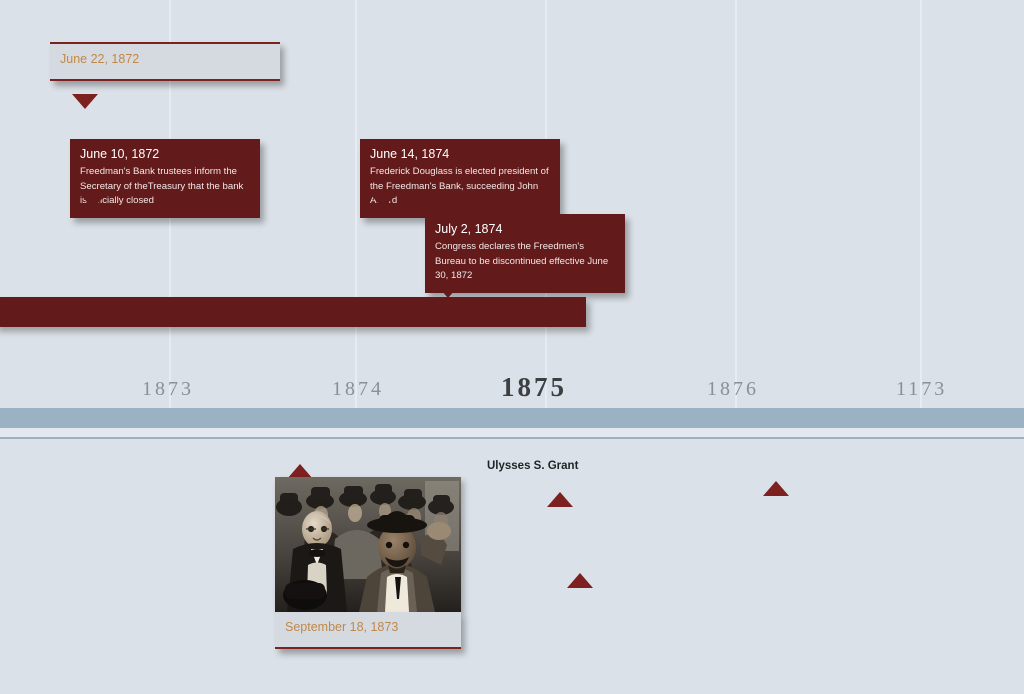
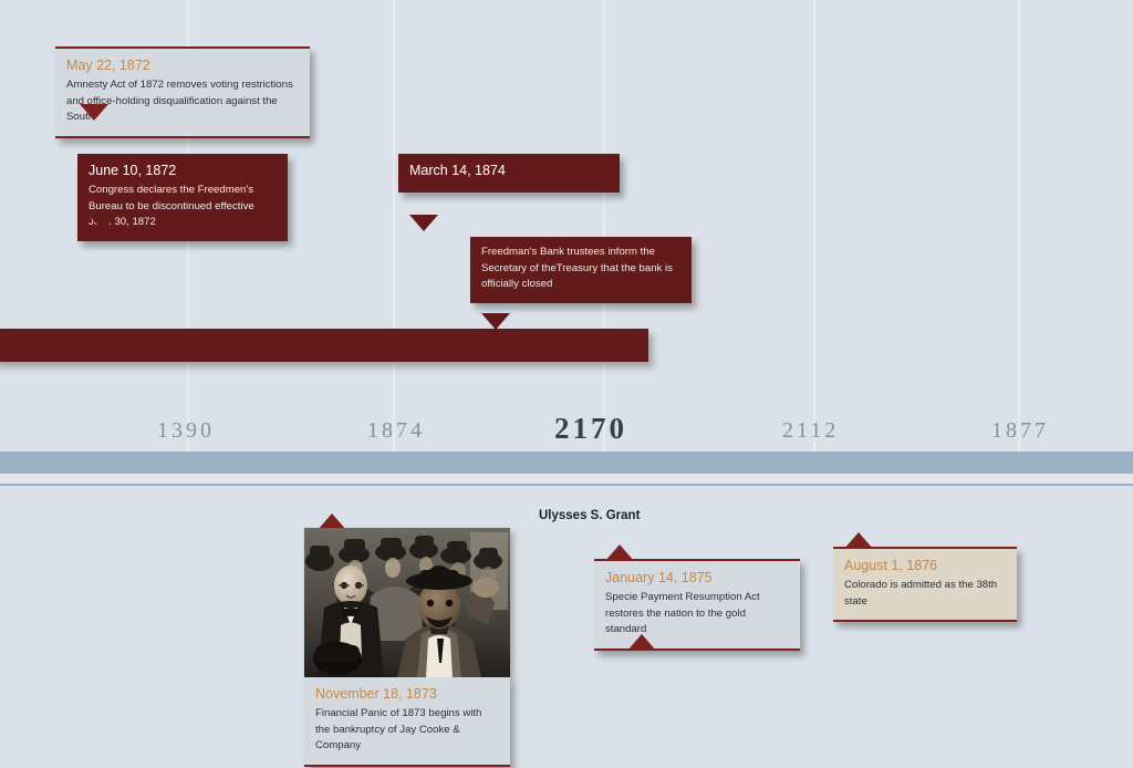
- June 22, 1872
+ May 22, 1872
+ Amnesty Act of 1872 removes voting restrictions and office-holding disqualification against the South
  June 10, 1872
- Freedman's Bank trustees inform the Secretary of theTreasury that the bank is officially closed
+ Congress declares the Freedmen's Bureau to be discontinued effective June 30, 1872
- June 14, 1874
+ March 14, 1874
- Frederick Douglass is elected president of the Freedman's Bank, succeeding John Alvord
- July 2, 1874
- Congress declares the Freedmen's Bureau to be discontinued effective June 30, 1872
+ Freedman's Bank trustees inform the Secretary of theTreasury that the bank is officially closed
- 1873
+ 1390
  1874
- 1875
+ 2170
- 1876
+ 2112
- 1173
+ 1877
  Ulysses S. Grant
- September 18, 1873
+ November 18, 1873
+ Financial Panic of 1873 begins with the bankruptcy of Jay Cooke & Company
+ January 14, 1875
+ Specie Payment Resumption Act restores the nation to the gold standard
+ August 1, 1876
+ Colorado is admitted as the 38th state
